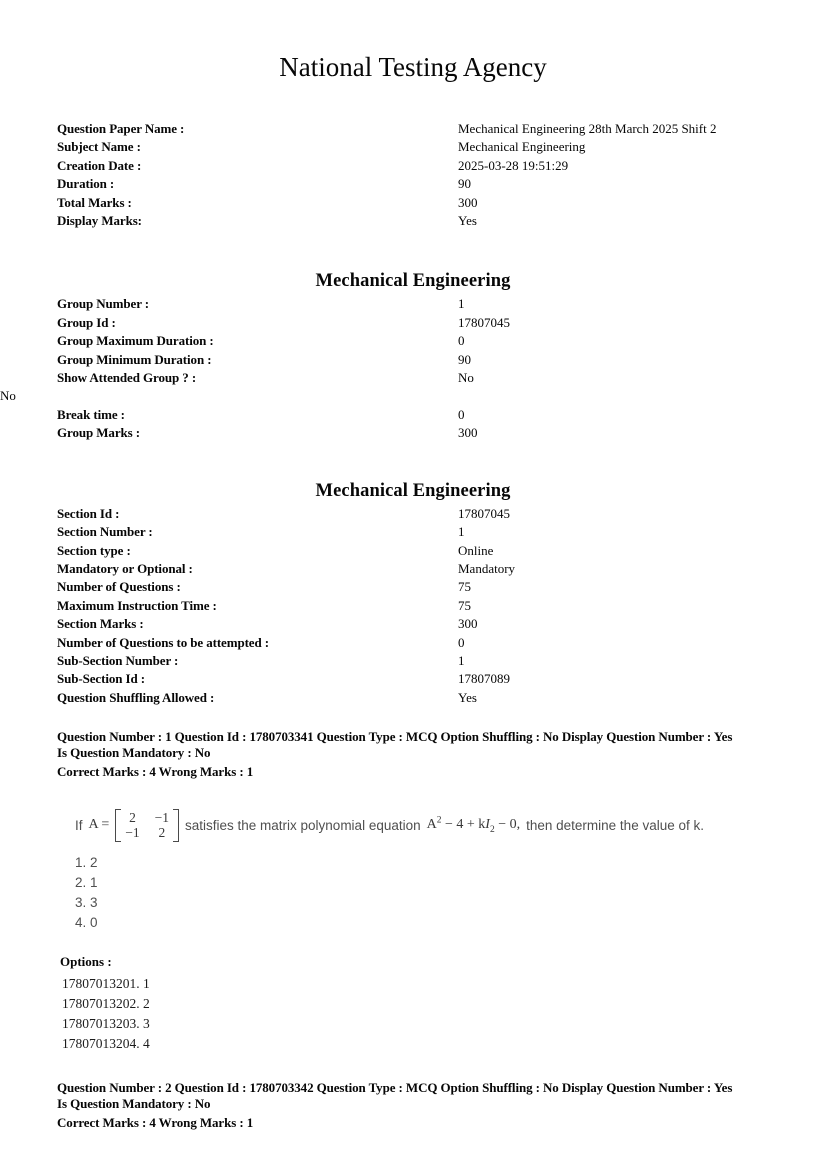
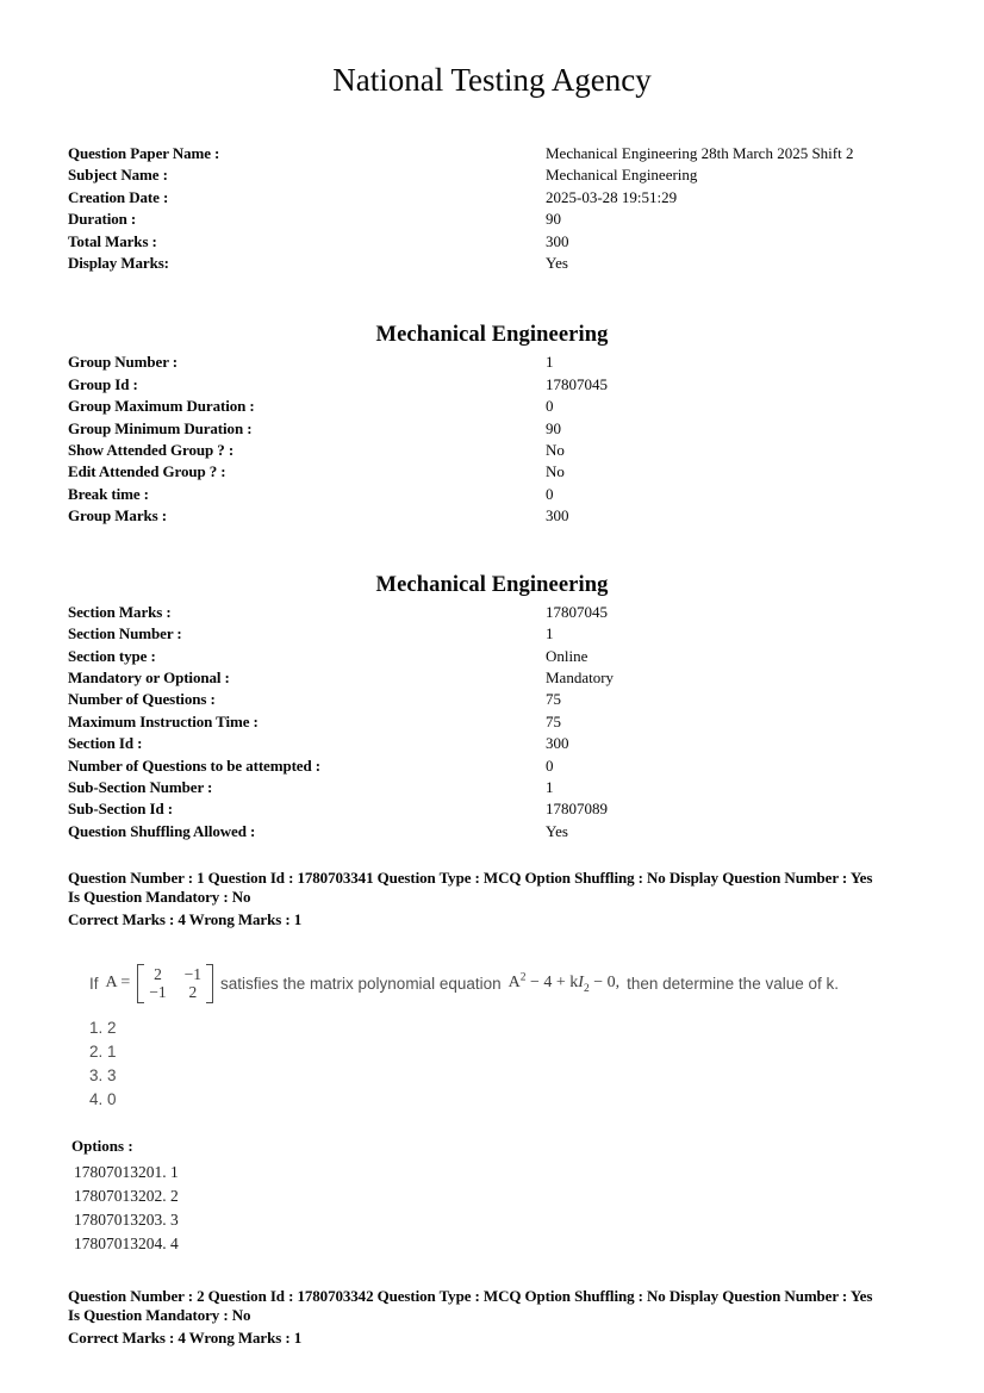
  National Testing Agency
  Question Paper Name :
  Mechanical Engineering 28th March 2025 Shift 2
  Subject Name :
  Mechanical Engineering
  Creation Date :
  2025-03-28 19:51:29
  Duration :
  90
  Total Marks :
  300
  Display Marks:
  Yes
  Mechanical Engineering
  Group Number :
  1
  Group Id :
  17807045
  Group Maximum Duration :
  0
  Group Minimum Duration :
  90
  Show Attended Group ? :
  No
+ Edit Attended Group ? :
  No
  Break time :
  0
  Group Marks :
  300
  Mechanical Engineering
- Section Id :
+ Section Marks :
  17807045
  Section Number :
  1
  Section type :
  Online
  Mandatory or Optional :
  Mandatory
  Number of Questions :
  75
  Maximum Instruction Time :
  75
- Section Marks :
+ Section Id :
  300
  Number of Questions to be attempted :
  0
  Sub-Section Number :
  1
  Sub-Section Id :
  17807089
  Question Shuffling Allowed :
  Yes
  Question Number : 1 Question Id : 1780703341 Question Type : MCQ Option Shuffling : No Display Question Number : Yes
  Is Question Mandatory : No
  Correct Marks : 4 Wrong Marks : 1
  If
  A =
  2
  −1
  −1
  2
  satisfies the matrix polynomial equation
  A2 − 4 + kI2 − 0,
  then determine the value of k.
  1. 2
  2. 1
  3. 3
  4. 0
  Options :
  17807013201. 1
  17807013202. 2
  17807013203. 3
  17807013204. 4
  Question Number : 2 Question Id : 1780703342 Question Type : MCQ Option Shuffling : No Display Question Number : Yes
  Is Question Mandatory : No
  Correct Marks : 4 Wrong Marks : 1
